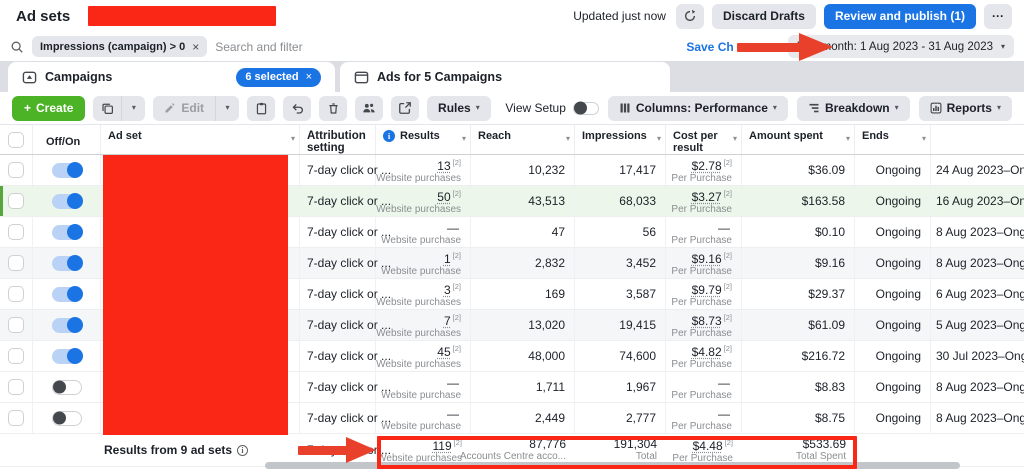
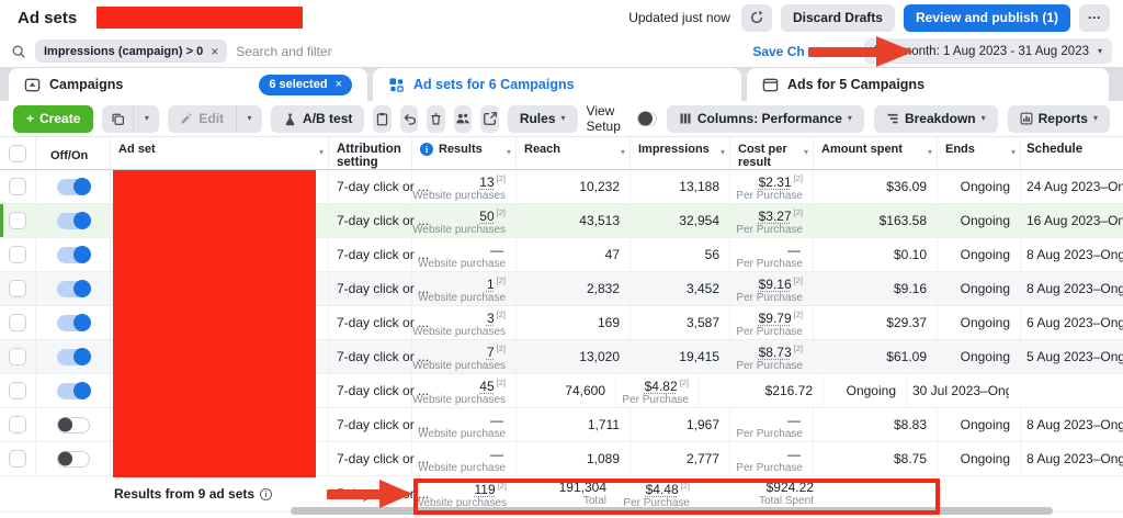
  Ad sets
  Updated just now
  Discard Drafts
  Review and publish (1)
  ···
  Impressions (campaign) > 0
  ×
  Search and filter
  Save Ch
  ast month: 1 Aug 2023 - 31 Aug 2023
  ▾
  Campaigns
  6 selected
  ×
+ Ad sets for 6 Campaigns
  Ads for 5 Campaigns
  +
  Create
  ▾
  Edit
  ▾
+ A/B test
  Rules
  ▾
  View Setup
  Columns: Performance
  ▾
  Breakdown
  ▾
  Reports
  ▾
  Off/On
  Ad set
  ▾
  Attribution setting
  i
  Results
  ▾
  Reach
  ▾
  Impressions
  ▾
  Cost per result
  ▾
  Amount spent
  ▾
  Ends
  ▾
+ Schedule
  7-day click o
  13 [2]
  Website purchases
  10,232
- 17,417
+ 13,188
- $2.78 [2]
+ $2.31 [2]
  Per Purchase
  $36.09
  Ongoing
  24 Aug 2023–On
  7-day click o
  50 [2]
  Website purchases
  43,513
- 68,033
+ 32,954
  $3.27 [2]
  Per Purchase
  $163.58
  Ongoing
  16 Aug 2023–On
  7-day click o
  —
  Website purchase
  47
  56
  —
  Per Purchase
  $0.10
  Ongoing
  8 Aug 2023–Ong
  7-day click o
  1 [2]
  Website purchase
  2,832
  3,452
  $9.16 [2]
  Per Purchase
  $9.16
  Ongoing
  8 Aug 2023–Ong
  7-day click o
  3 [2]
  Website purchases
  169
  3,587
  $9.79 [2]
  Per Purchase
  $29.37
  Ongoing
  6 Aug 2023–Ong
  7-day click o
  7 [2]
  Website purchases
  13,020
  19,415
  $8.73 [2]
  Per Purchase
  $61.09
  Ongoing
  5 Aug 2023–Ong
  7-day click o
  45 [2]
  Website purchases
- 48,000
  74,600
  $4.82 [2]
  Per Purchase
  $216.72
  Ongoing
  30 Jul 2023–On
  7-day click o
  —
  Website purchase
  1,711
  1,967
  —
  Per Purchase
  $8.83
  Ongoing
  8 Aug 2023–Ong
  7-day click o
  —
  Website purchase
- 2,449
+ 1,089
  2,777
  —
  Per Purchase
  $8.75
  Ongoing
  8 Aug 2023–Ong
  Results from 9 ad sets
  i
  119 [2]
  Website purchases
- 87,776
- Accounts Centre acco...
  191,304
  Total
  $4.48 [2]
  Per Purchase
- $533.69
+ $924.22
  Total Spent
